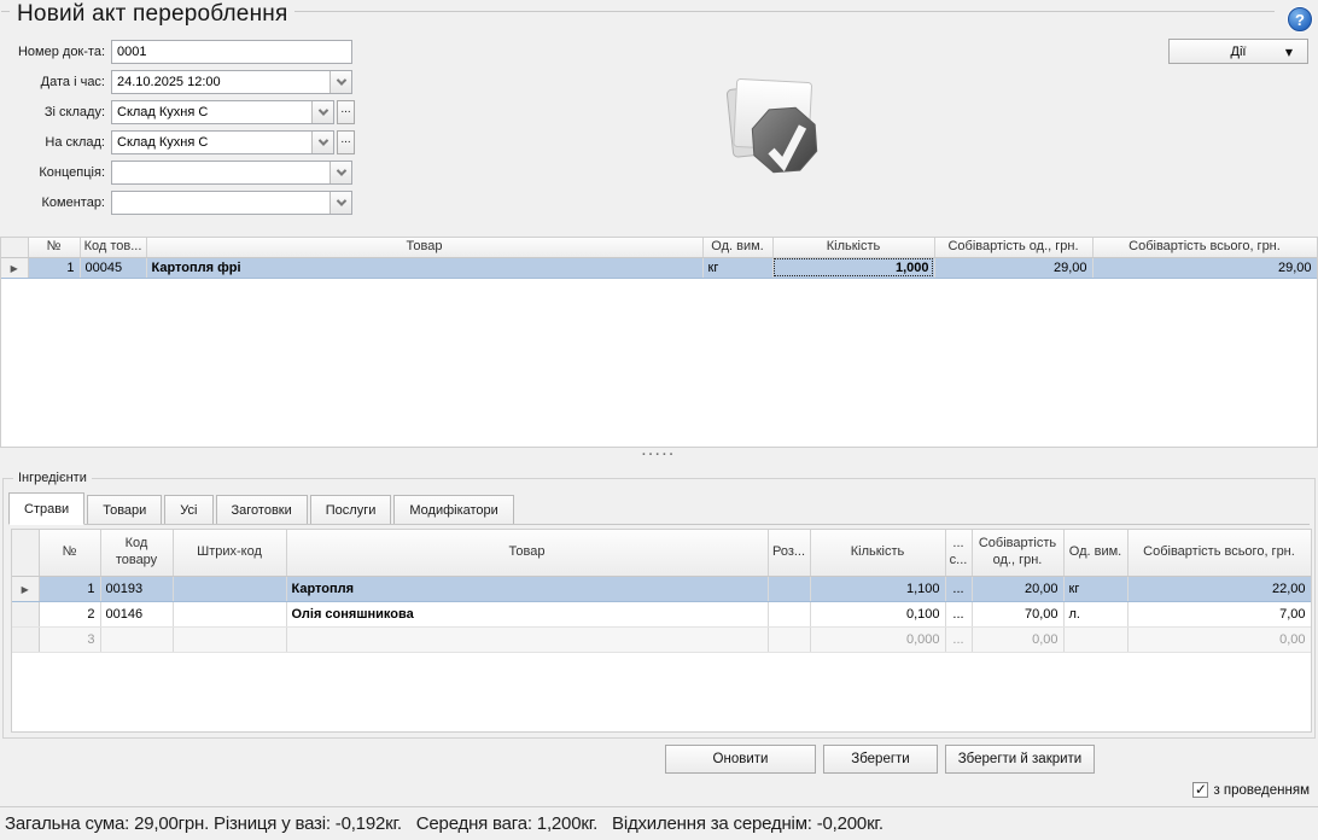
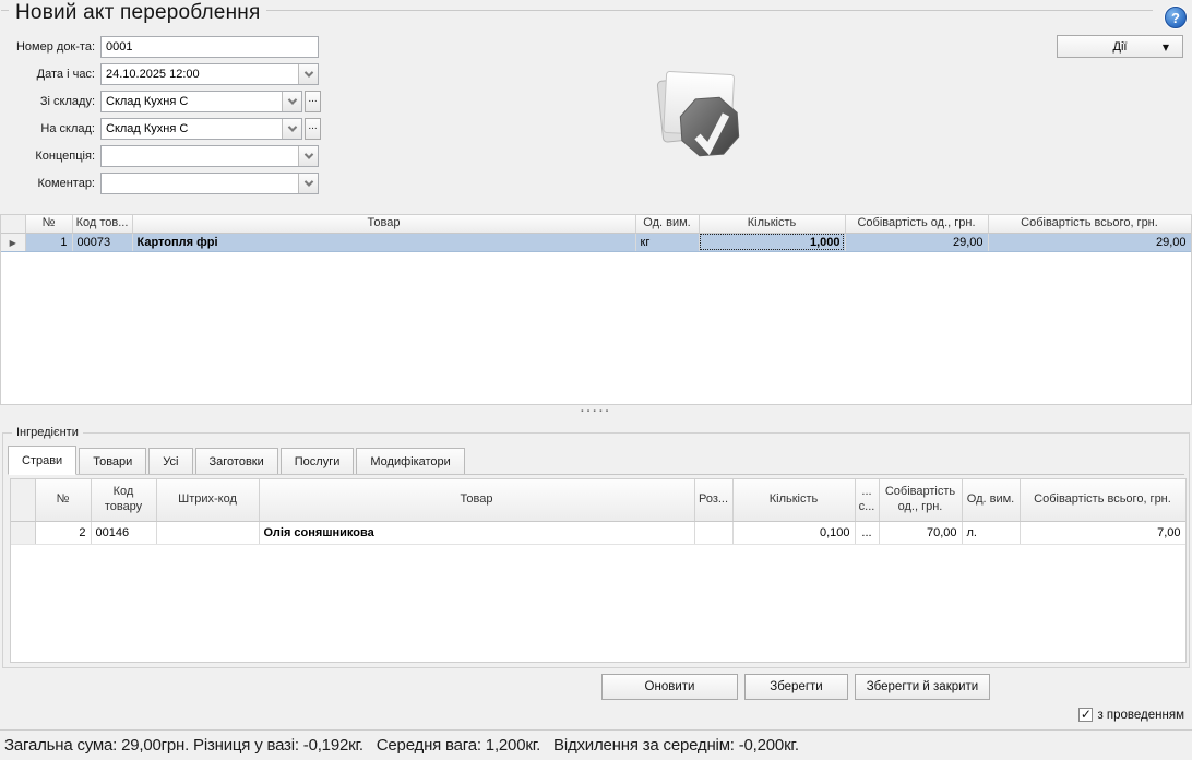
  Новий акт перероблення
  ?
  Дії
  ▼
  Номер док-та:
  0001
  Дата і час:
  24.10.2025 12:00
  Зі складу:
  Склад Кухня С
  ...
  На склад:
  Склад Кухня С
  ...
  Концепція:
  Коментар:
  	№	Код тов...	Товар	Од. вим.	Кількість	Собівартість од., грн.	Собівартість всього, грн.
- ▶	1	00045	Картопля фрі	кг	1,000	29,00	29,00
+ ▶	1	00073	Картопля фрі	кг	1,000	29,00	29,00
  ·····
  Інгредієнти
  Страви
  Товари
  Усі
  Заготовки
  Послуги
  Модифікатори
  	№	Код товару	Штрих-код	Товар	Роз...	Кількість	... с...	Собівартість од., грн.	Од. вим.	Собівартість всього, грн.
- ▶	1	00193		Картопля		1,100	...	20,00	кг	22,00
  	2	00146		Олія соняшникова		0,100	...	70,00	л.	7,00
- 	3					0,000	...	0,00		0,00
  Оновити
  Зберегти
  Зберегти й закрити
  ✓
  з проведенням
  Загальна сума: 29,00грн. Різниця у вазі: -0,192кг. Середня вага: 1,200кг. Відхилення за середнім: -0,200кг.
